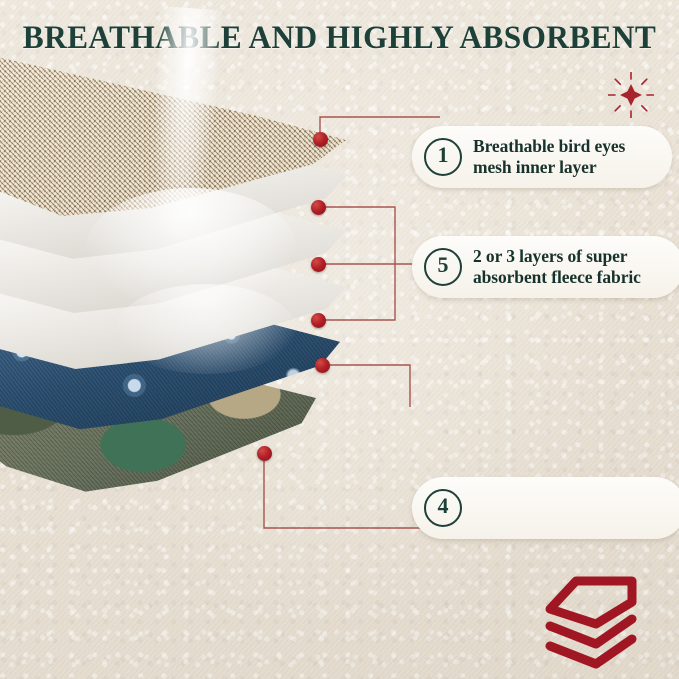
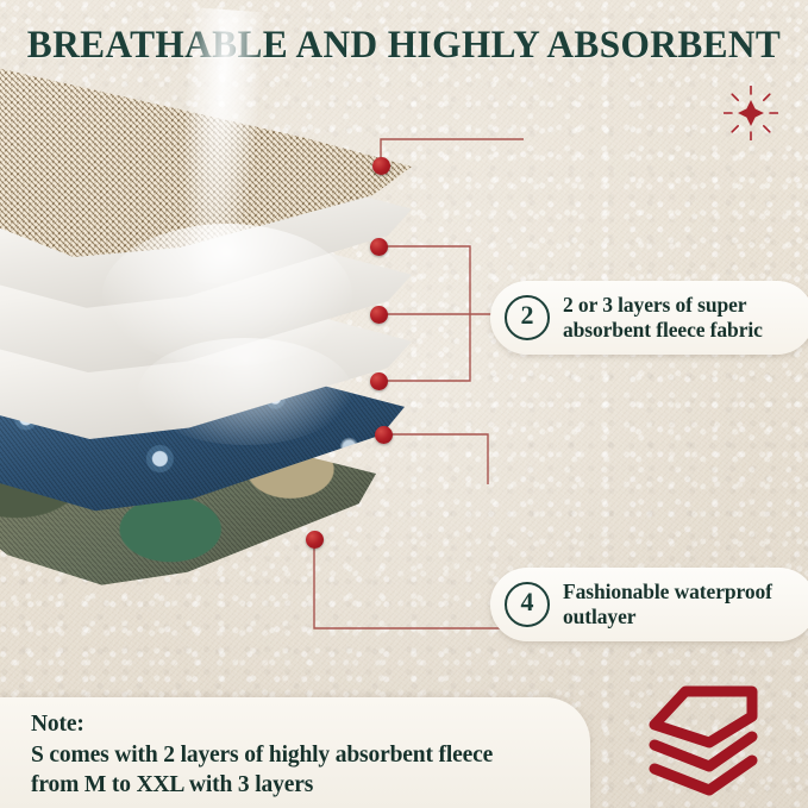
  BREATHE AND HIGHLY ABSORBENT
- 1
- Breathable bird eyes
- mesh inner layer
- 5
+ 2
  2 or 3 layers of super
  absorbent fleece fabric
  4
+ Fashionable waterproof
+ outlayer
+ Note:
+ S comes with 2 layers of highly absorbent fleece
+ from M to XXL with 3 layers
